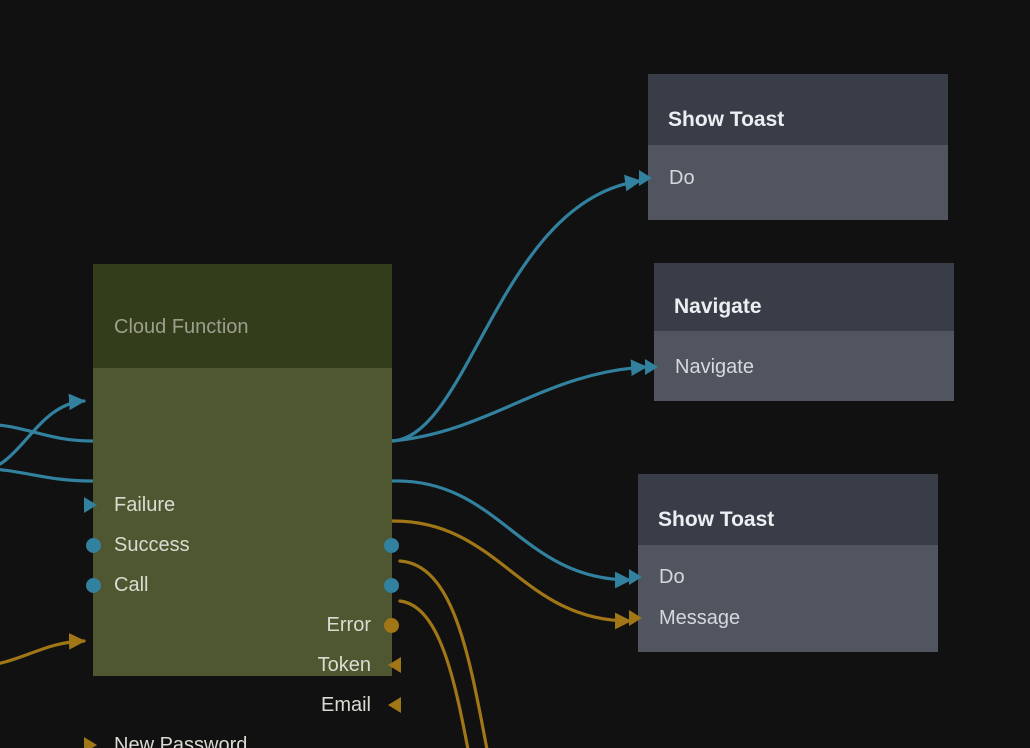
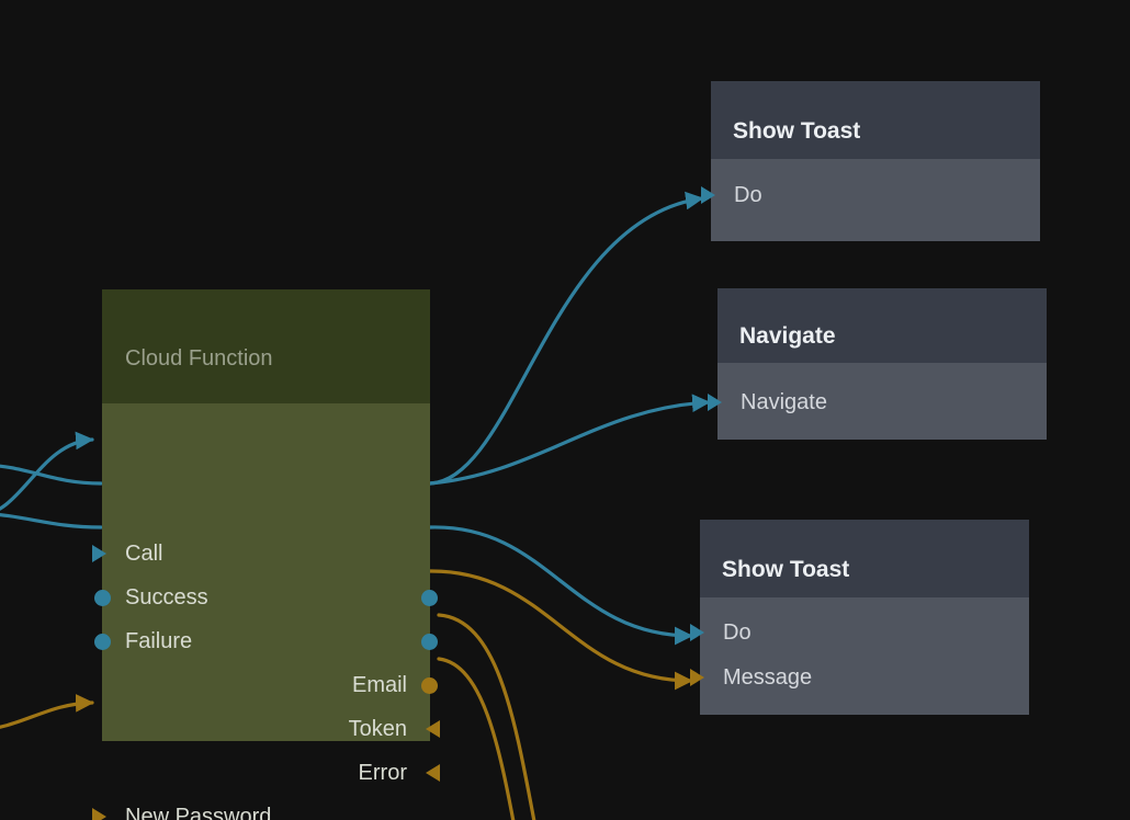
  Cloud Function
- Failure
+ Call
  Success
- Call
+ Failure
  New Password
- Error
+ Email
  Token
- Email
+ Error
  Show Toast
  Do
  Navigate
  Navigate
  Show Toast
  Do
  Message
